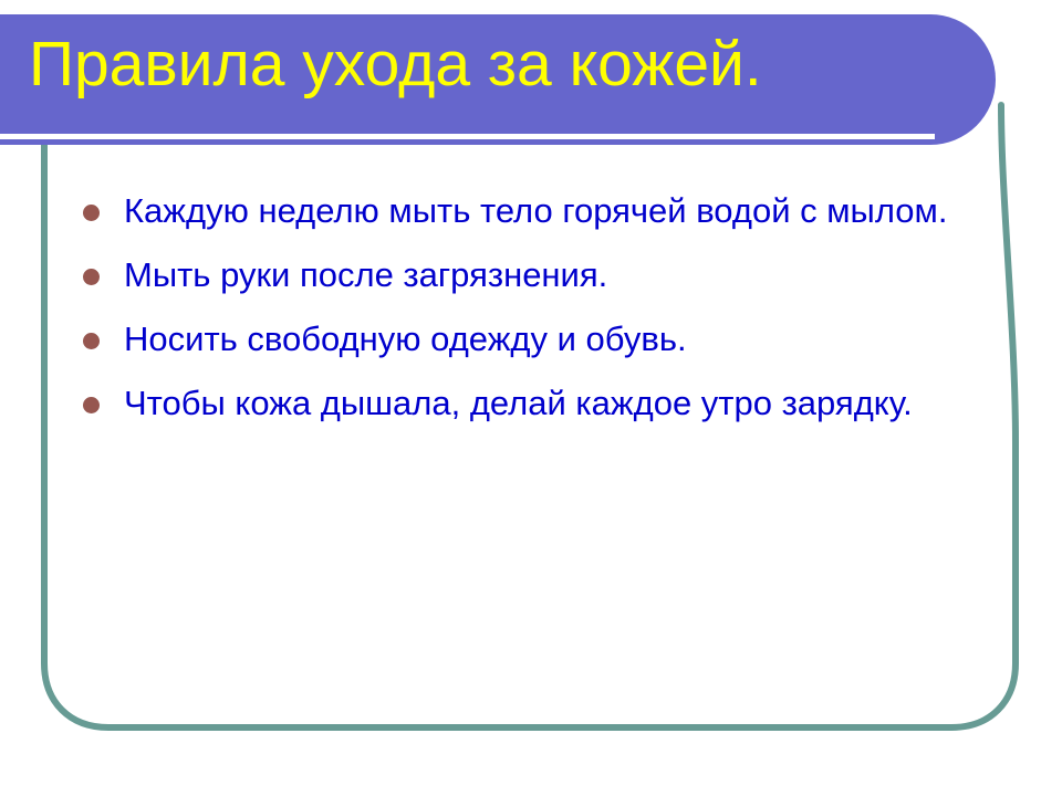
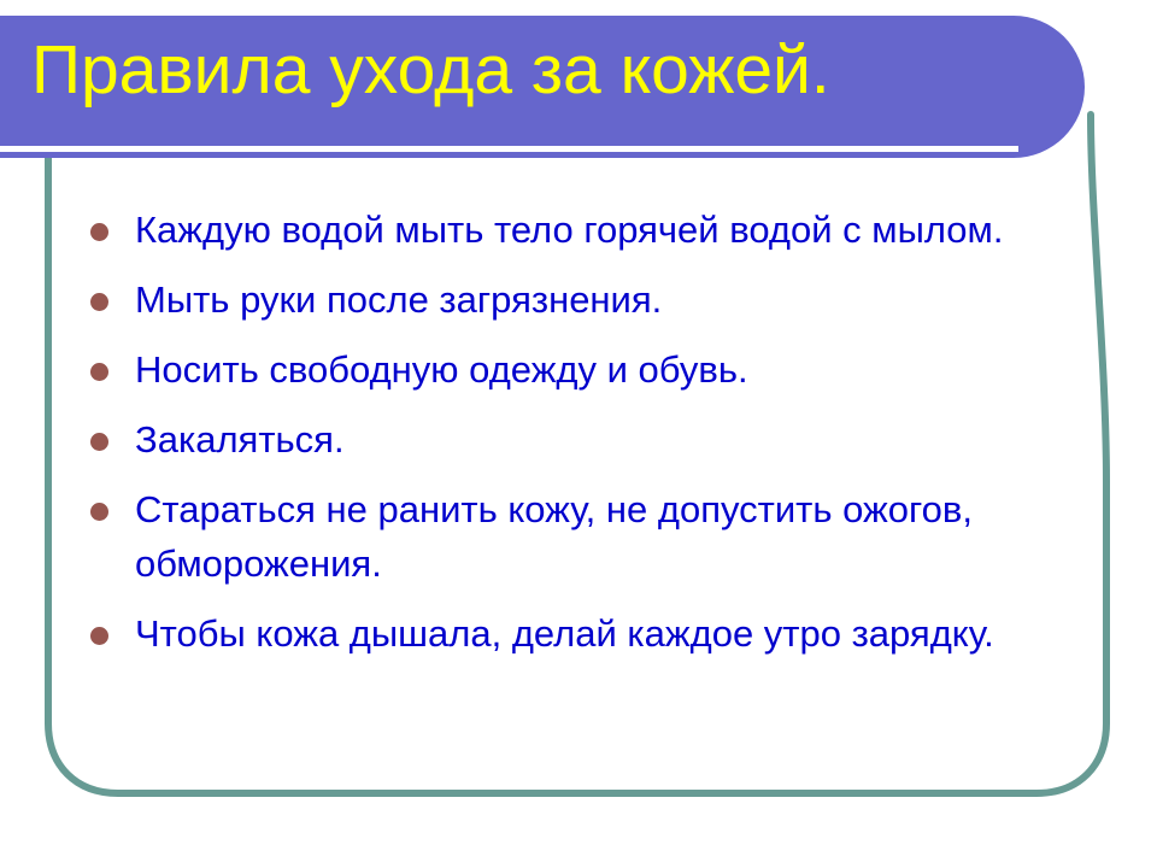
  Правила ухода за кожей.
- Каждую неделю мыть тело горячей водой с мылом.
+ Каждую водой мыть тело горячей водой с мылом.
  Мыть руки после загрязнения.
  Носить свободную одежду и обувь.
+ Закаляться.
+ Стараться не ранить кожу, не допустить ожогов, обморожения.
  Чтобы кожа дышала, делай каждое утро зарядку.
